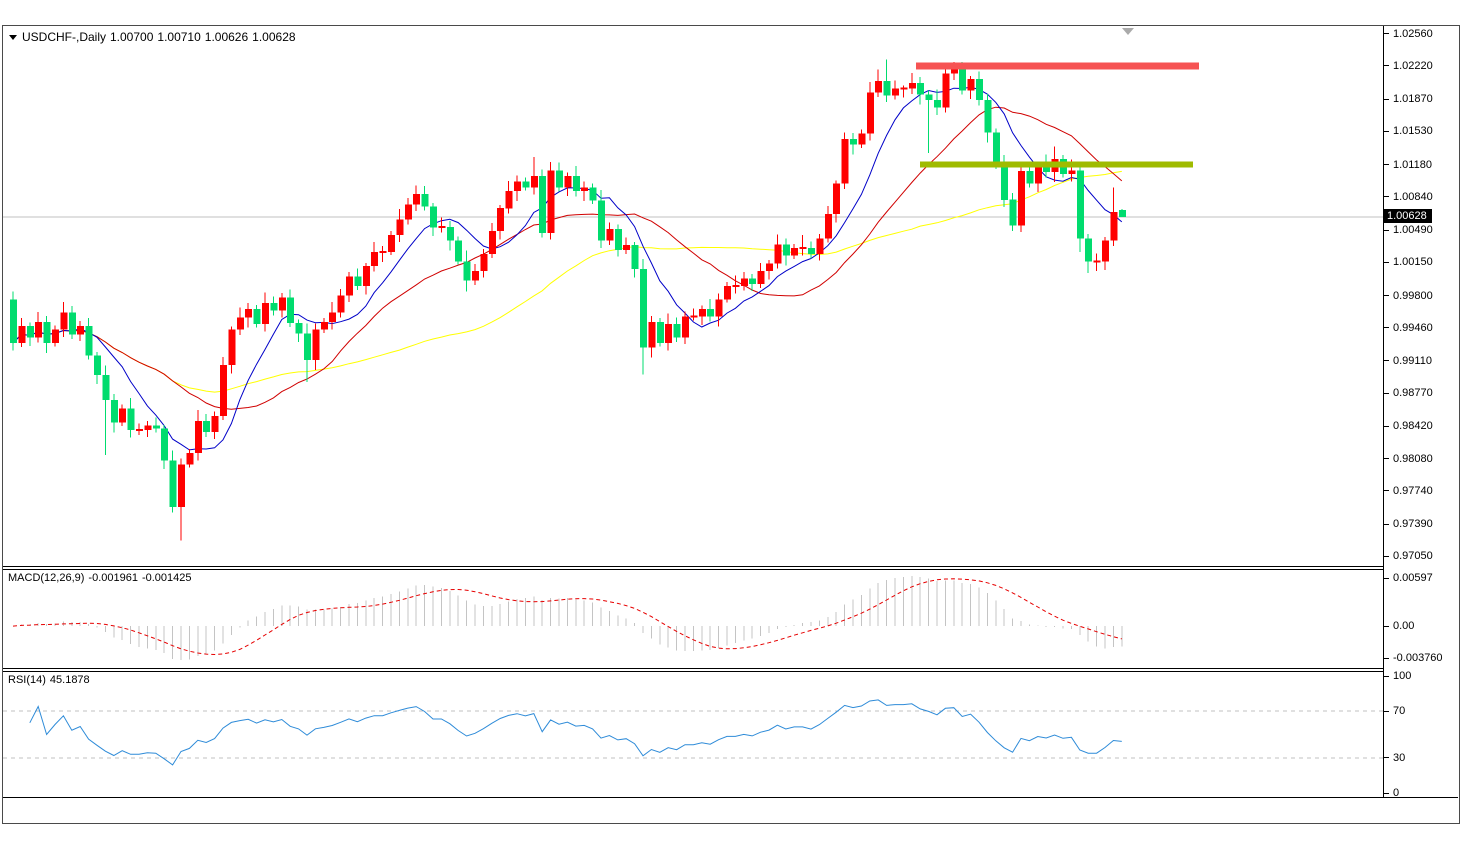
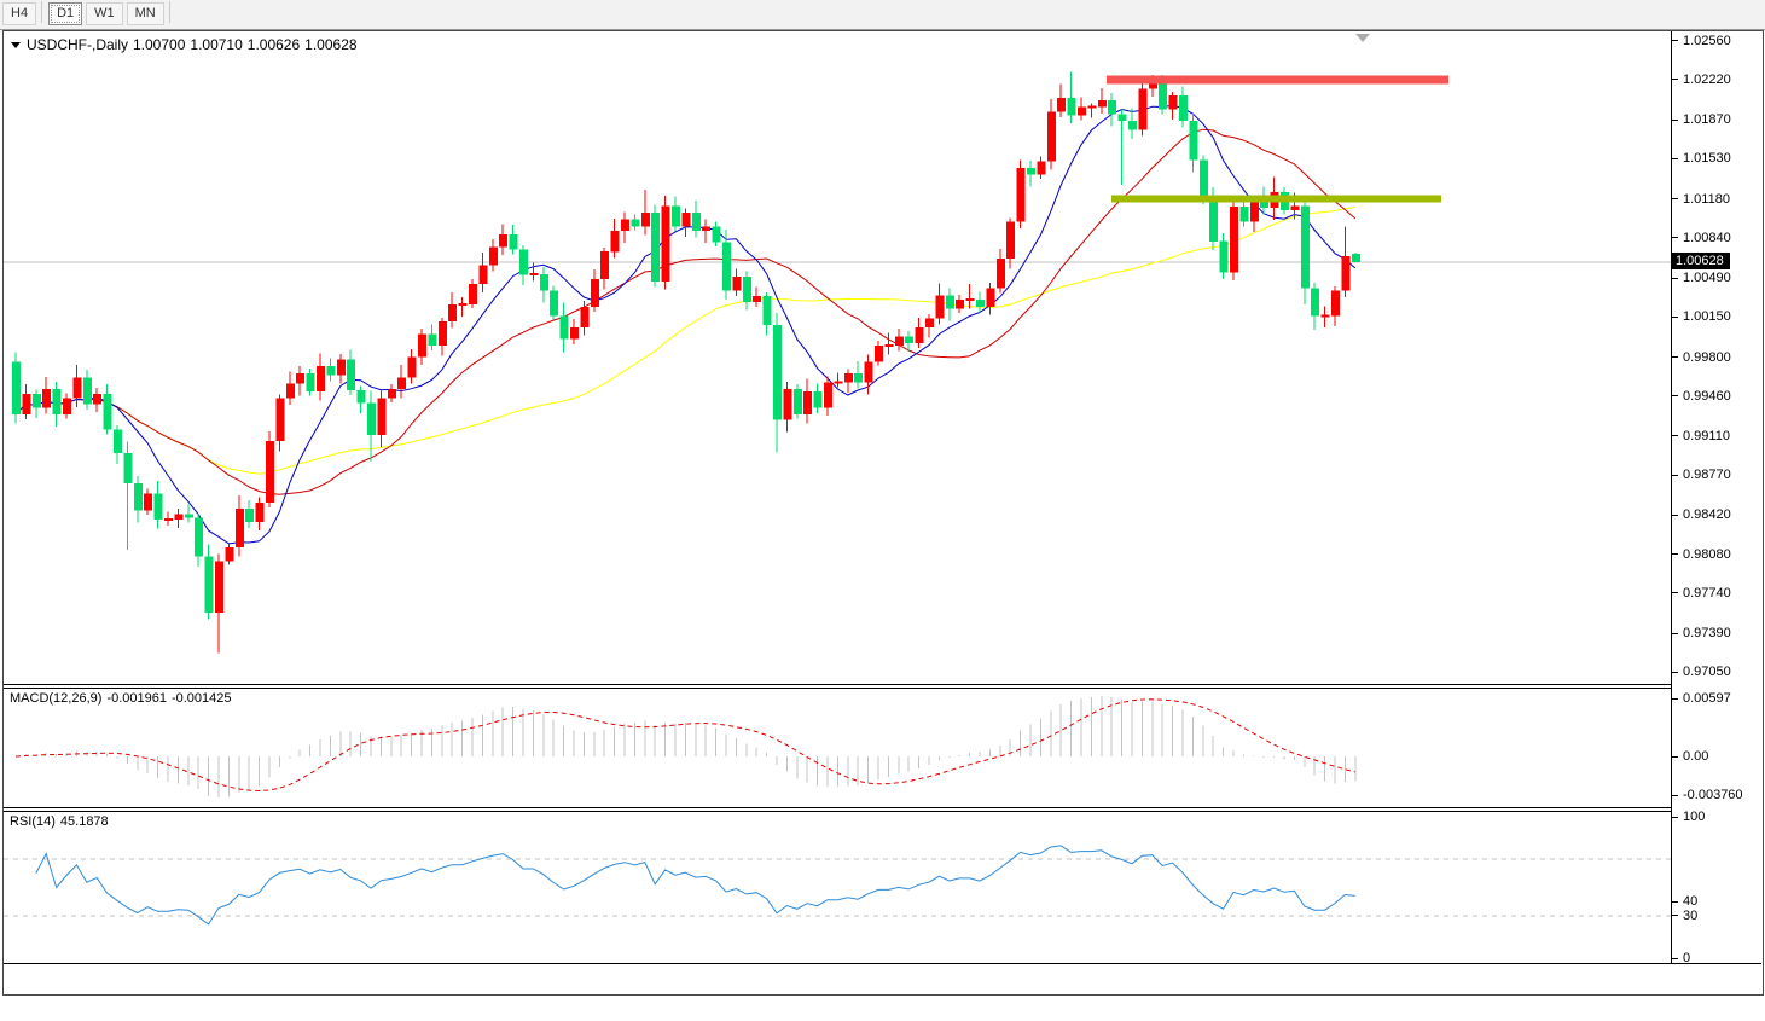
+ H4 D1 W1 MN
  USDCHF-,Daily 1.00700 1.00710 1.00626 1.00628
  MACD(12,26,9) -0.001961 -0.001425
  RSI(14) 45.1878
  1.02560
  1.02220
  1.01870
  1.01530
  1.01180
  1.00840
  1.00490
  1.00150
  0.99800
  0.99460
  0.99110
  0.98770
  0.98420
  0.98080
  0.97740
  0.97390
  0.97050
  1.00628
  0.00597
  0.00
  -0.003760
  100
- 70
+ 40
  30
  0
